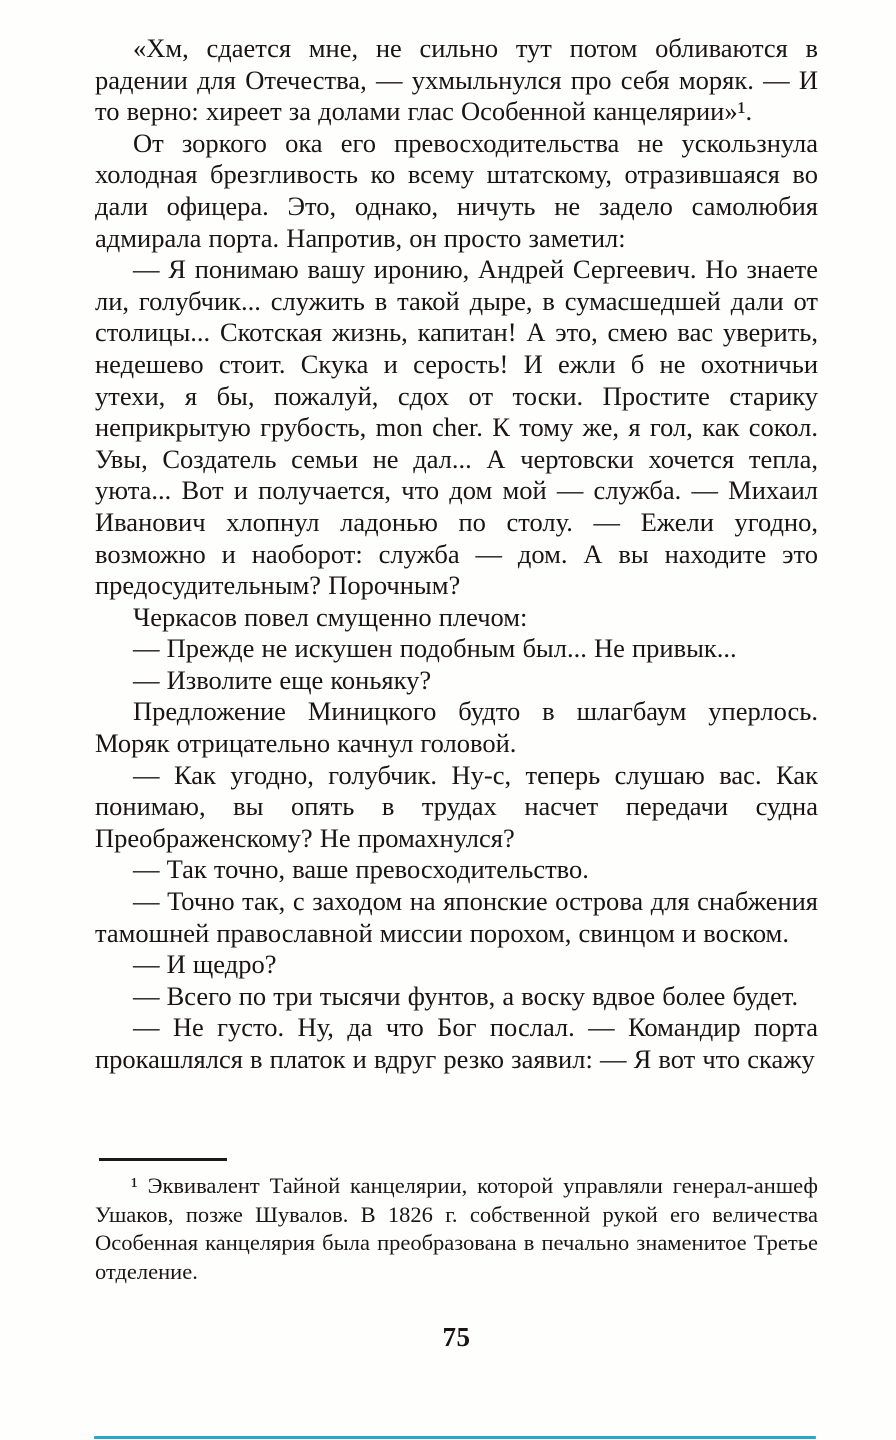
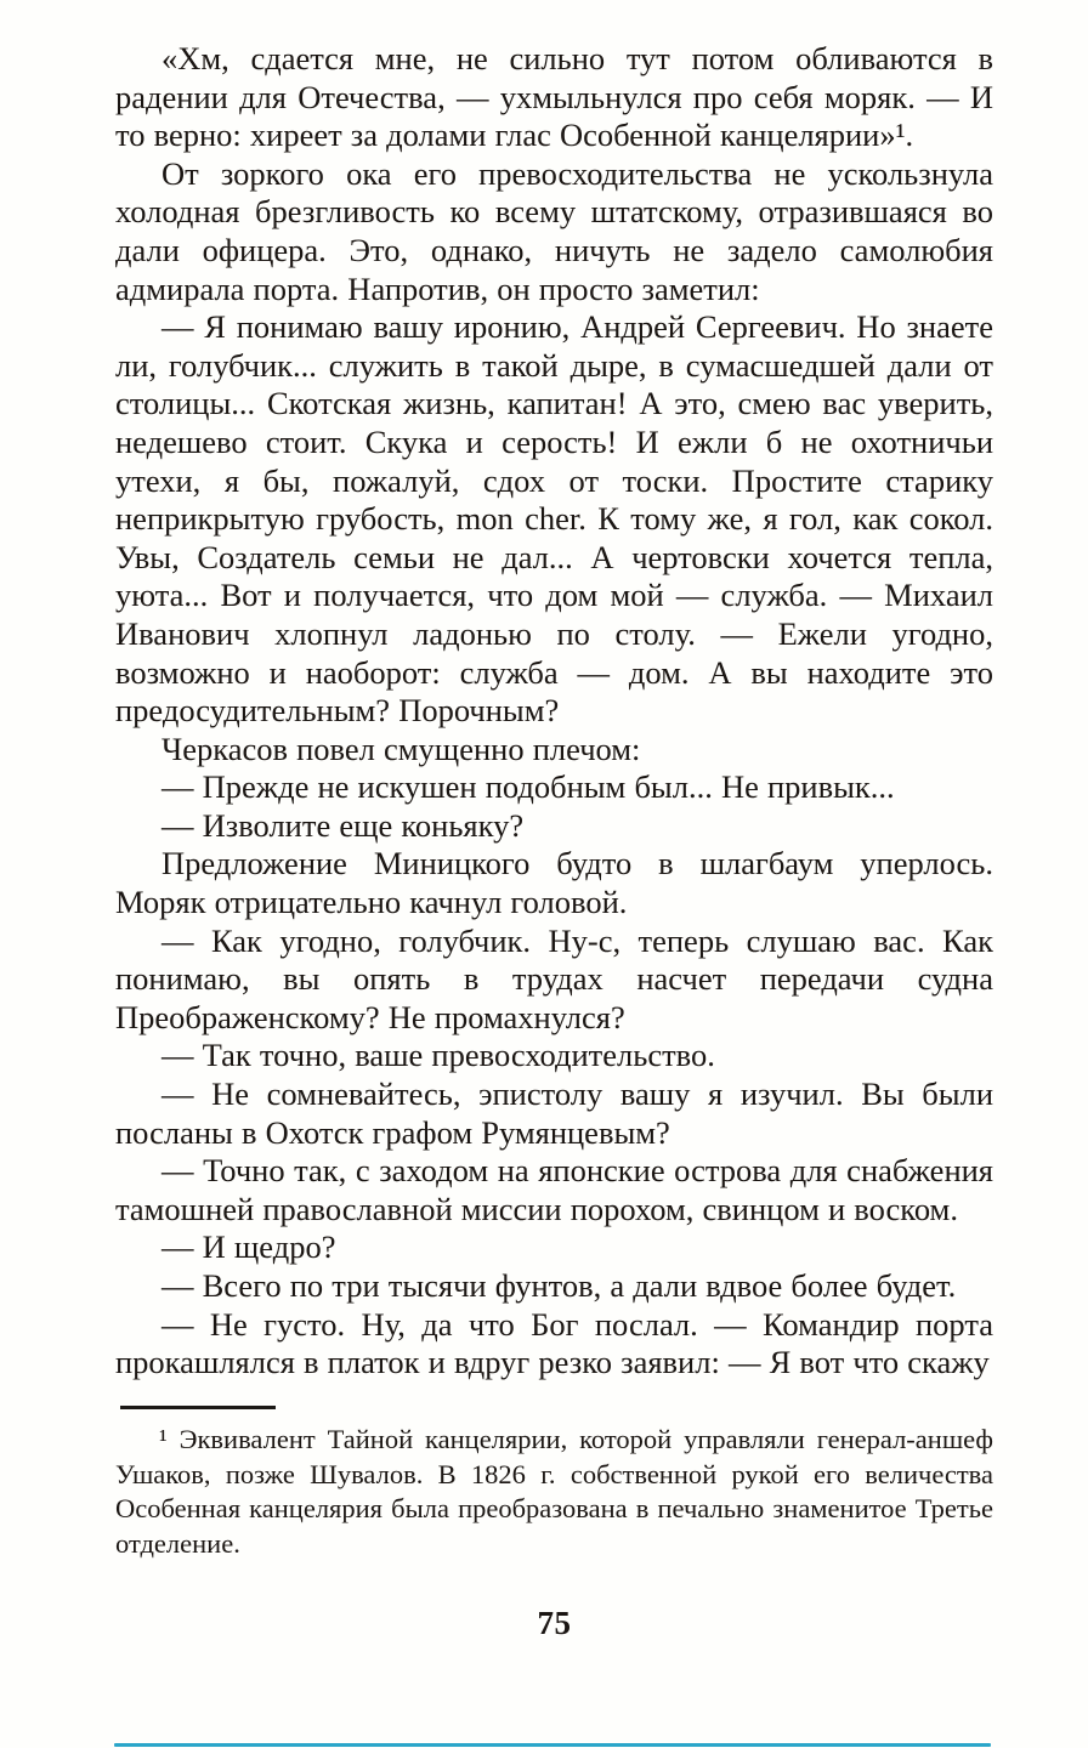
  «Хм, сдается мне, не сильно тут потом обливаются в радении для Отечества, — ухмыльнулся про себя моряк. — И то верно: хиреет за долами глас Особенной канцелярии»¹.
  От зоркого ока его превосходительства не ускользнула холодная брезгливость ко всему штатскому, отразившаяся во дали офицера. Это, однако, ничуть не задело самолюбия адмирала порта. Напротив, он просто заметил:
  — Я понимаю вашу иронию, Андрей Сергеевич. Но знаете ли, голубчик... служить в такой дыре, в сумасшедшей дали от столицы... Скотская жизнь, капитан! А это, смею вас уверить, недешево стоит. Скука и серость! И ежли б не охотничьи утехи, я бы, пожалуй, сдох от тоски. Простите старику неприкрытую грубость, mon cher. К тому же, я гол, как сокол. Увы, Создатель семьи не дал... А чертовски хочется тепла, уюта... Вот и получается, что дом мой — служба. — Михаил Иванович хлопнул ладонью по столу. — Ежели угодно, возможно и наоборот: служба — дом. А вы находите это предосудительным? Порочным?
  Черкасов повел смущенно плечом:
  — Прежде не искушен подобным был... Не привык...
  — Изволите еще коньяку?
  Предложение Миницкого будто в шлагбаум уперлось. Моряк отрицательно качнул головой.
  — Как угодно, голубчик. Ну-с, теперь слушаю вас. Как понимаю, вы опять в трудах насчет передачи судна Преображенскому? Не промахнулся?
  — Так точно, ваше превосходительство.
+ — Не сомневайтесь, эпистолу вашу я изучил. Вы были посланы в Охотск графом Румянцевым?
  — Точно так, с заходом на японские острова для снабжения тамошней православной миссии порохом, свинцом и воском.
  — И щедро?
- — Всего по три тысячи фунтов, а воску вдвое более будет.
+ — Всего по три тысячи фунтов, а дали вдвое более будет.
  — Не густо. Ну, да что Бог послал. — Командир порта прокашлялся в платок и вдруг резко заявил: — Я вот что скажу
  ¹ Эквивалент Тайной канцелярии, которой управляли генерал-аншеф Ушаков, позже Шувалов. В 1826 г. собственной рукой его величества Особенная канцелярия была преобразована в печально знаменитое Третье отделение.
  75
